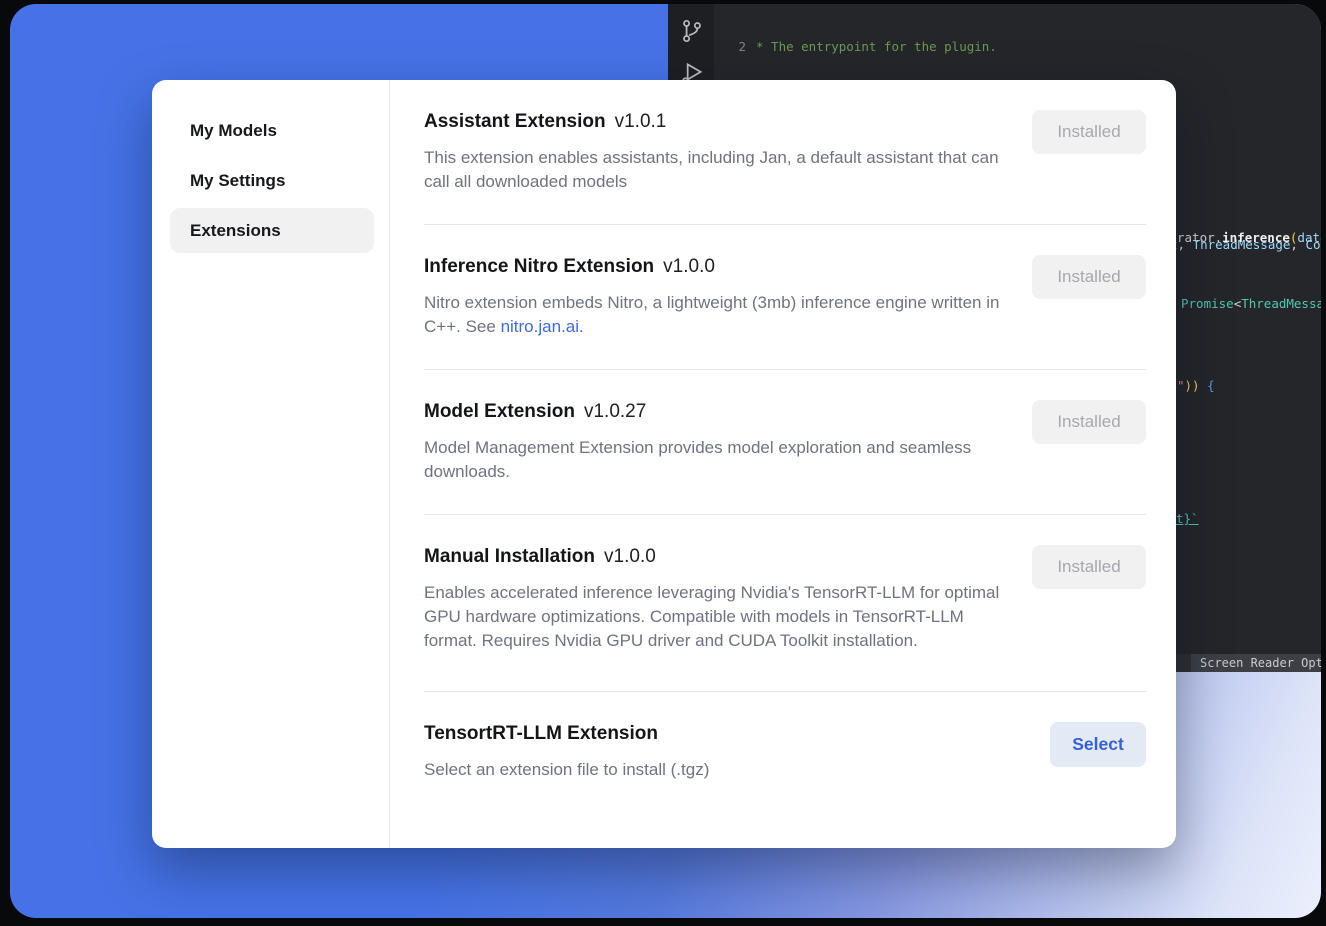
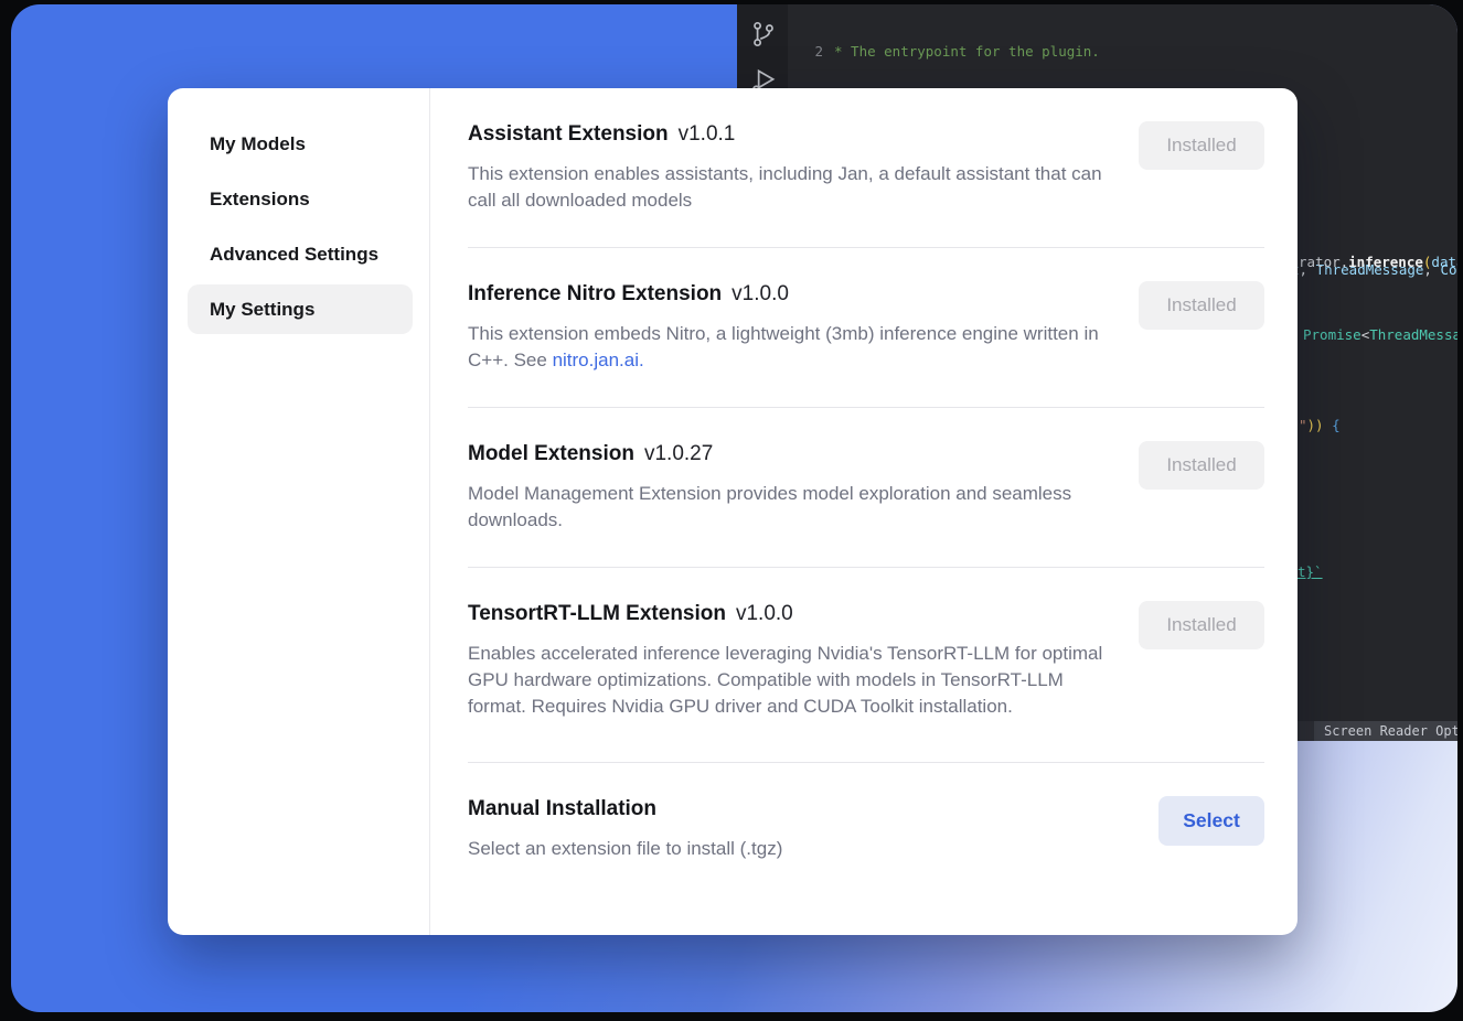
  2
  * The entrypoint for the plugin.
  rator.inference(dat
  Promise<ThreadMessa
  ")) {
  t}`
  Screen Reader Opt
  My Models
- My Settings
+ Extensions
+ Advanced Settings
- Extensions
+ My Settings
  Assistant Extension v1.0.1
  This extension enables assistants, including Jan, a default assistant that can call all downloaded models
  Installed
  Inference Nitro Extension v1.0.0
- Nitro extension embeds Nitro, a lightweight (3mb) inference engine written in C++. See nitro.jan.ai.
+ This extension embeds Nitro, a lightweight (3mb) inference engine written in C++. See nitro.jan.ai.
  Installed
  Model Extension v1.0.27
  Model Management Extension provides model exploration and seamless downloads.
  Installed
- Manual Installation v1.0.0
+ TensortRT-LLM Extension v1.0.0
  Enables accelerated inference leveraging Nvidia's TensorRT-LLM for optimal GPU hardware optimizations. Compatible with models in TensorRT-LLM format. Requires Nvidia GPU driver and CUDA Toolkit installation.
  Installed
- TensortRT-LLM Extension
+ Manual Installation
  Select an extension file to install (.tgz)
  Select
